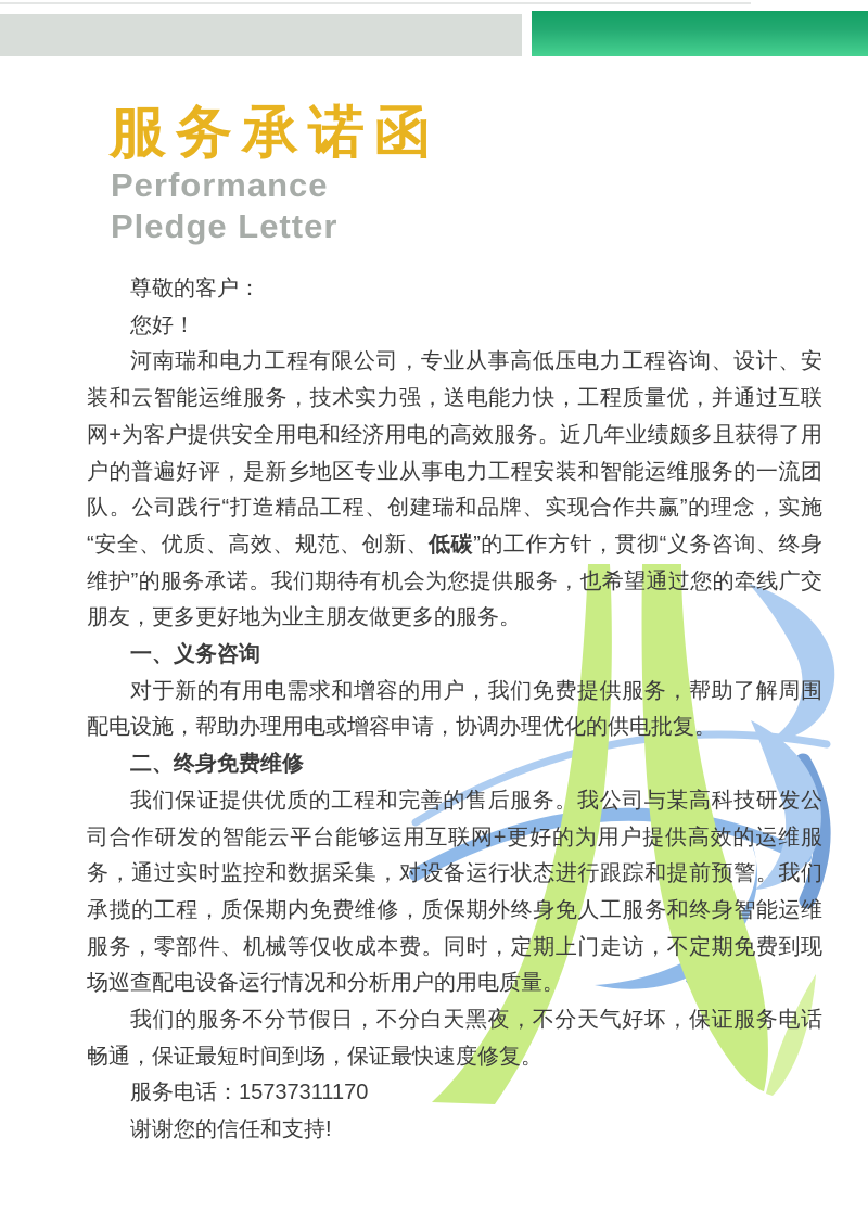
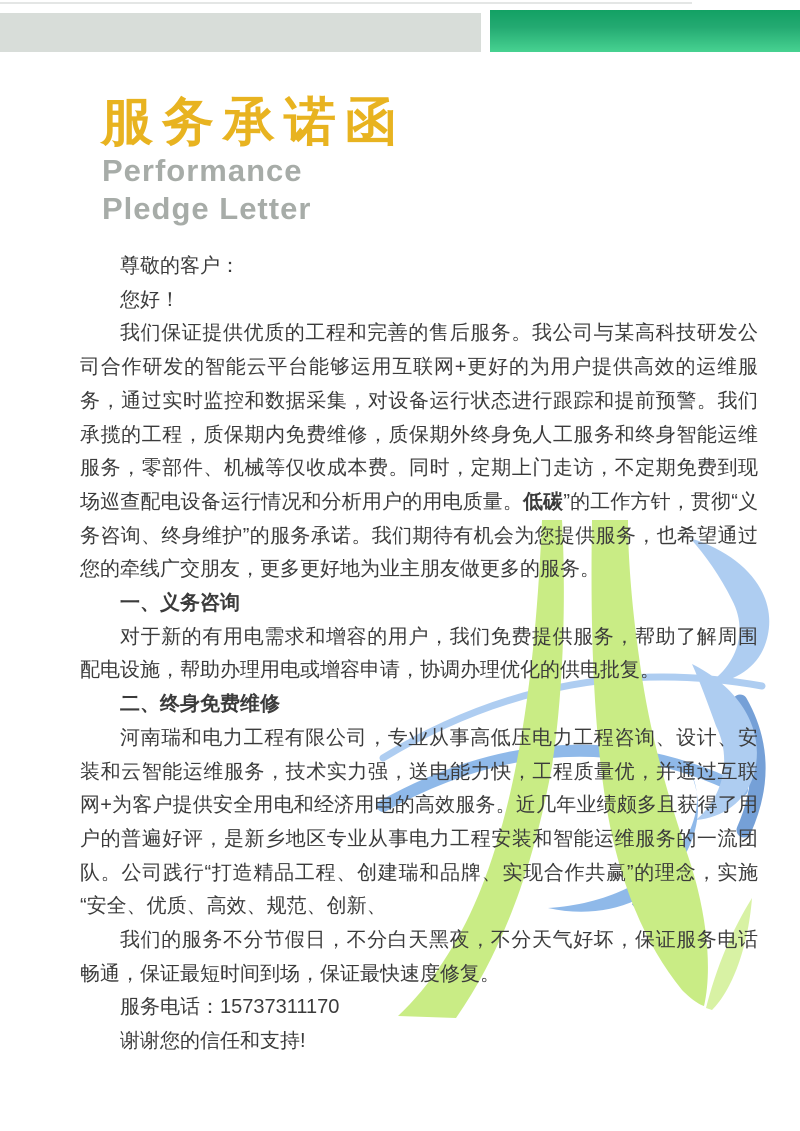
  服务承诺函
  Performance
  Pledge Letter
  尊敬的客户：
  您好！
- 河南瑞和电力工程有限公司，专业从事高低压电力工程咨询、设计、安装和云智能运维服务，技术实力强，送电能力快，工程质量优，并通过互联网+为客户提供安全用电和经济用电的高效服务。近几年业绩颇多且获得了用户的普遍好评，是新乡地区专业从事电力工程安装和智能运维服务的一流团队。公司践行“打造精品工程、创建瑞和品牌、实现合作共赢”的理念，实施“安全、优质、高效、规范、创新、低碳”的工作方针，贯彻“义务咨询、终身维护”的服务承诺。我们期待有机会为您提供服务，也希望通过您的牵线广交朋友，更多更好地为业主朋友做更多的服务。
+ 我们保证提供优质的工程和完善的售后服务。我公司与某高科技研发公司合作研发的智能云平台能够运用互联网+更好的为用户提供高效的运维服务，通过实时监控和数据采集，对设备运行状态进行跟踪和提前预警。我们承揽的工程，质保期内免费维修，质保期外终身免人工服务和终身智能运维服务，零部件、机械等仅收成本费。同时，定期上门走访，不定期免费到现场巡查配电设备运行情况和分析用户的用电质量。低碳”的工作方针，贯彻“义务咨询、终身维护”的服务承诺。我们期待有机会为您提供服务，也希望通过您的牵线广交朋友，更多更好地为业主朋友做更多的服务。
  一、义务咨询
  对于新的有用电需求和增容的用户，我们免费提供服务，帮助了解周围配电设施，帮助办理用电或增容申请，协调办理优化的供电批复。
  二、终身免费维修
- 我们保证提供优质的工程和完善的售后服务。我公司与某高科技研发公司合作研发的智能云平台能够运用互联网+更好的为用户提供高效的运维服务，通过实时监控和数据采集，对设备运行状态进行跟踪和提前预警。我们承揽的工程，质保期内免费维修，质保期外终身免人工服务和终身智能运维服务，零部件、机械等仅收成本费。同时，定期上门走访，不定期免费到现场巡查配电设备运行情况和分析用户的用电质量。
+ 河南瑞和电力工程有限公司，专业从事高低压电力工程咨询、设计、安装和云智能运维服务，技术实力强，送电能力快，工程质量优，并通过互联网+为客户提供安全用电和经济用电的高效服务。近几年业绩颇多且获得了用户的普遍好评，是新乡地区专业从事电力工程安装和智能运维服务的一流团队。公司践行“打造精品工程、创建瑞和品牌、实现合作共赢”的理念，实施“安全、优质、高效、规范、创新、
  我们的服务不分节假日，不分白天黑夜，不分天气好坏，保证服务电话畅通，保证最短时间到场，保证最快速度修复。
  服务电话：15737311170
  谢谢您的信任和支持!
